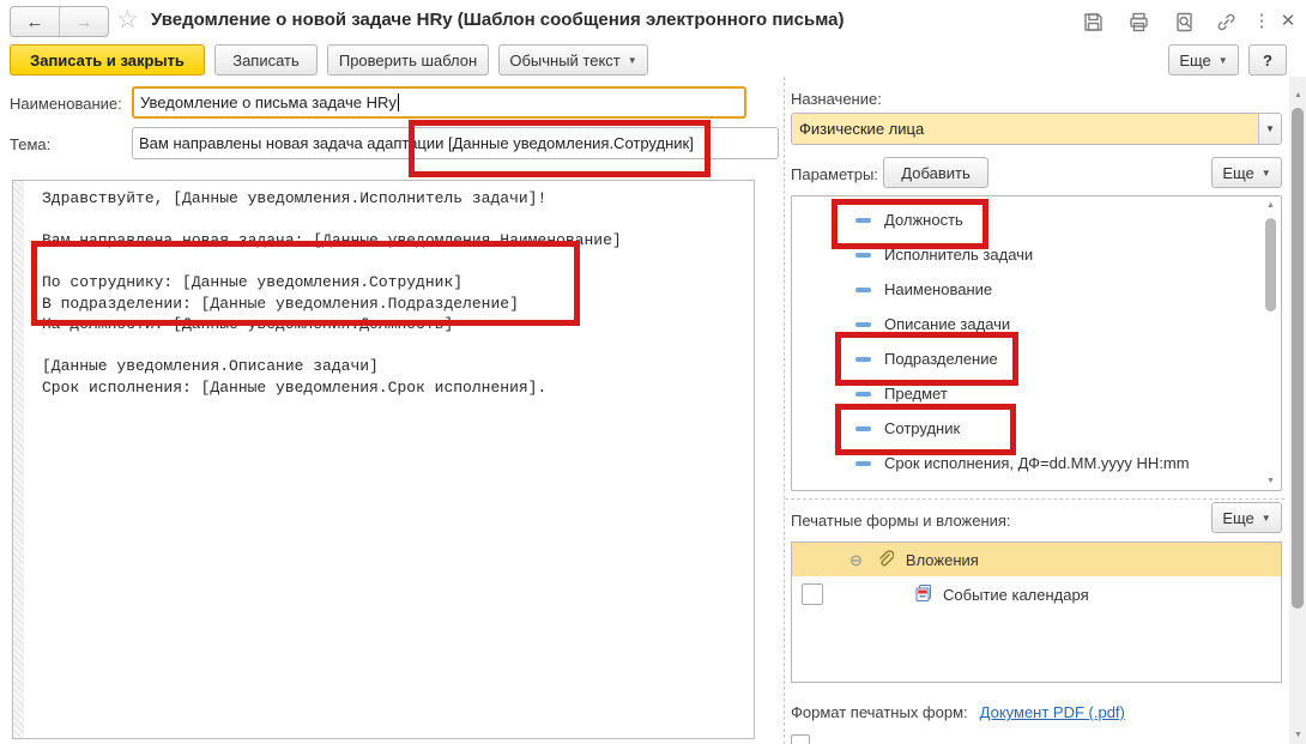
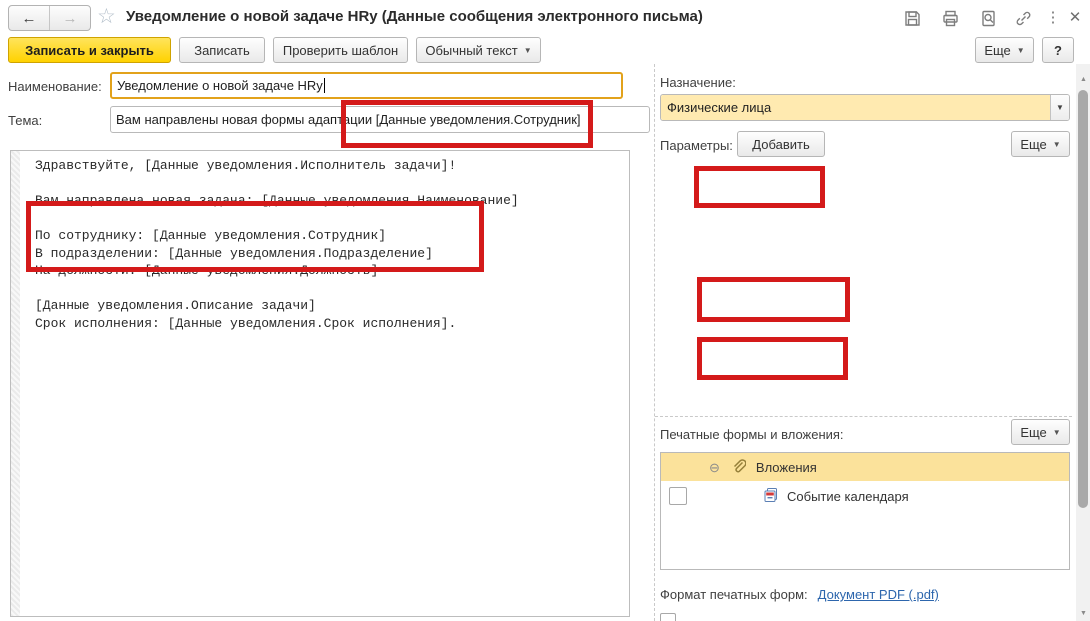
  ←
  →
  ☆
- Уведомление о новой задаче HRy (Шаблон сообщения электронного письма)
+ Уведомление о новой задаче HRy (Данные сообщения электронного письма)
  ⋮
  ✕
  Записать и закрыть
  Записать
  Проверить шаблон
  Обычный текст
  ▼
  Еще
  ▼
  ?
  Наименование:
- Уведомление о письма задаче HRy
+ Уведомление о новой задаче HRy
  Тема:
- Вам направлены новая задача адаптации [Данные уведомления.Сотрудник]
+ Вам направлены новая формы адаптации [Данные уведомления.Сотрудник]
  Здравствуйте, [Данные уведомления.Исполнитель задачи]!
  Вам направлена новая задача: [Данные уведомления.Наименование]
  По сотруднику: [Данные уведомления.Сотрудник]
  В подразделении: [Данные уведомления.Подразделение]
  На должности: [Данные уведомления.Должность]
  [Данные уведомления.Описание задачи]
  Срок исполнения: [Данные уведомления.Срок исполнения].
  Назначение:
  Физические лица
  ▼
  Параметры:
  Добавить
  Еще
  ▼
- Должность
- Исполнитель задачи
- Наименование
- Описание задачи
- Подразделение
- Предмет
- Сотрудник
- Срок исполнения, ДФ=dd.MM.yyyy HH:mm
  Печатные формы и вложения:
  Еще
  ▼
  ⊖
  Вложения
  Событие календаря
  Формат печатных форм:
  Документ PDF (.pdf)
